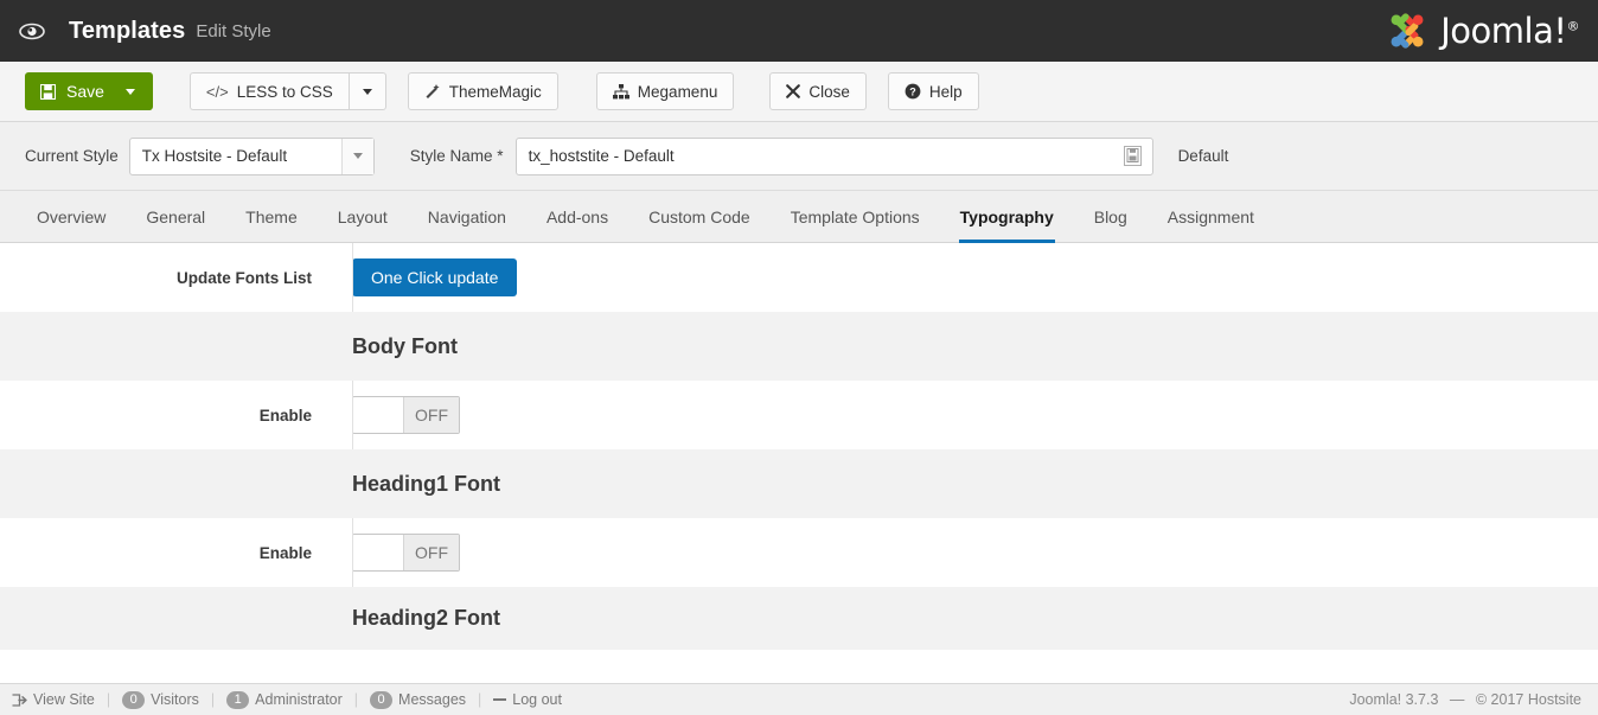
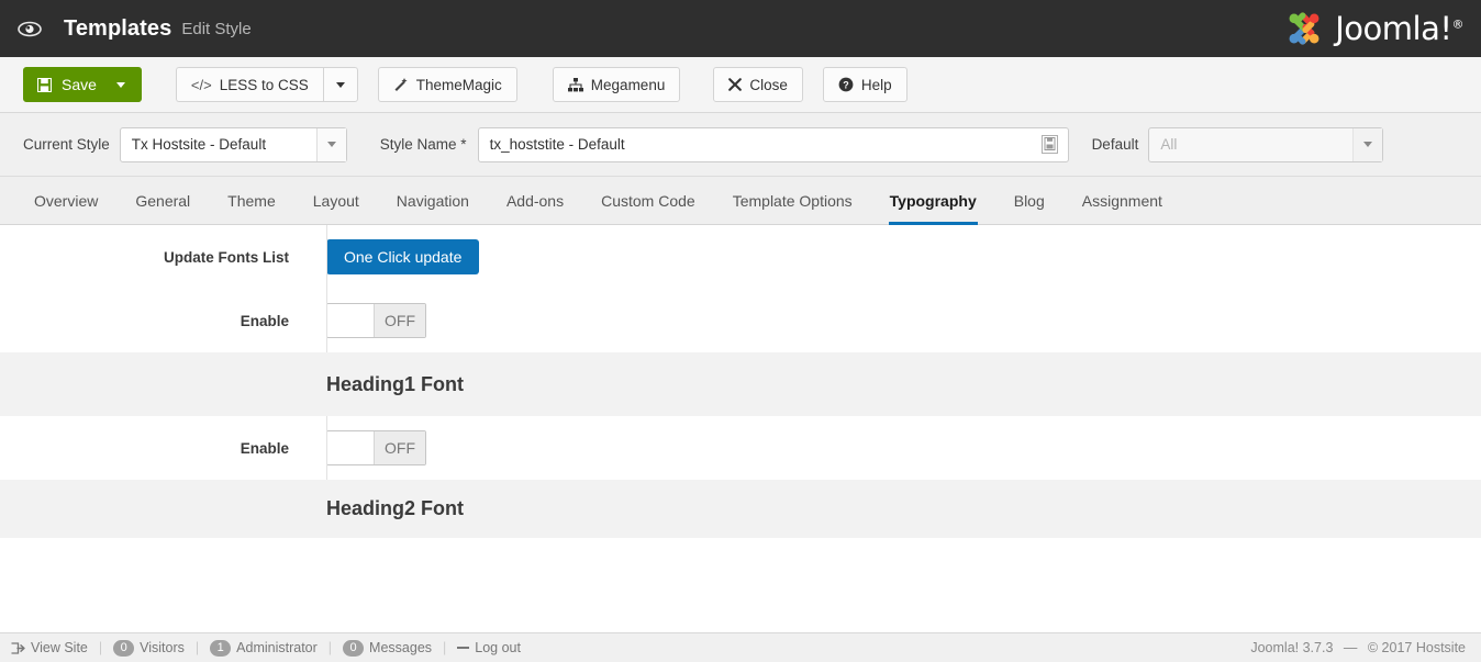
  Templates
  Edit Style
  Joomla!®
  Save
  </>
  LESS to CSS
  ThemeMagic
  Megamenu
  Close
  ?
  Help
  Current Style
  Tx Hostsite - Default
  Style Name *
  tx_hoststite - Default
  Default
+ All
  Overview
  General
  Theme
  Layout
  Navigation
  Add-ons
  Custom Code
  Template Options
  Typography
  Blog
  Assignment
  Update Fonts List
  One Click update
- Body Font
  Enable
  OFF
  Heading1 Font
  Enable
  OFF
  Heading2 Font
  View Site
  |
  0
  Visitors
  |
  1
  Administrator
  |
  0
  Messages
  |
  Log out
  Joomla! 3.7.3 — © 2017 Hostsite
